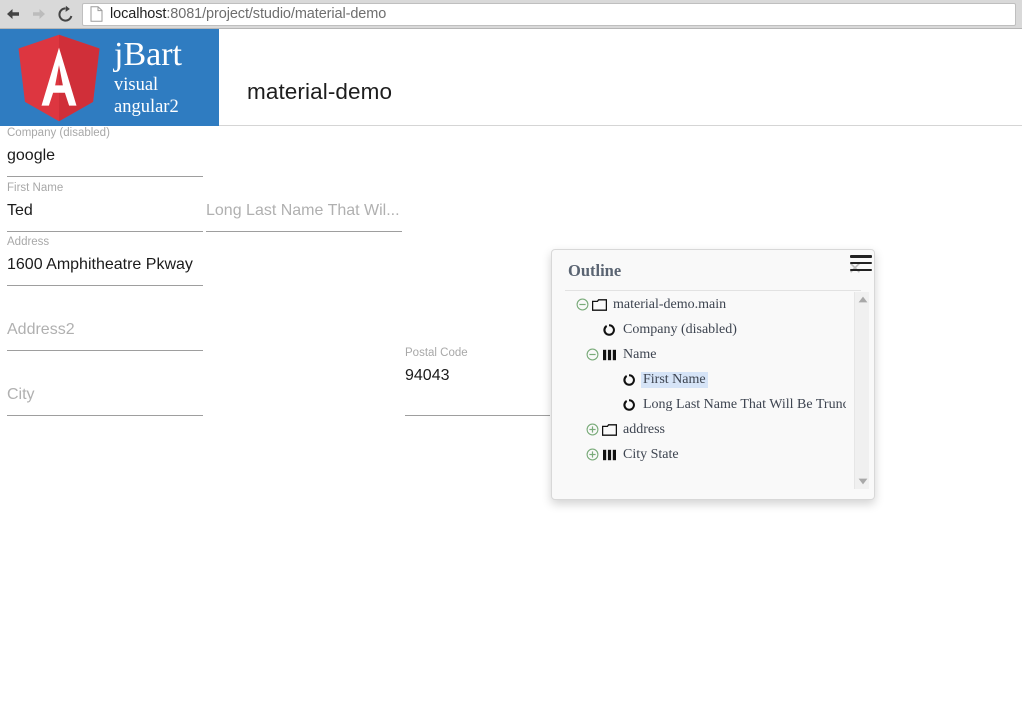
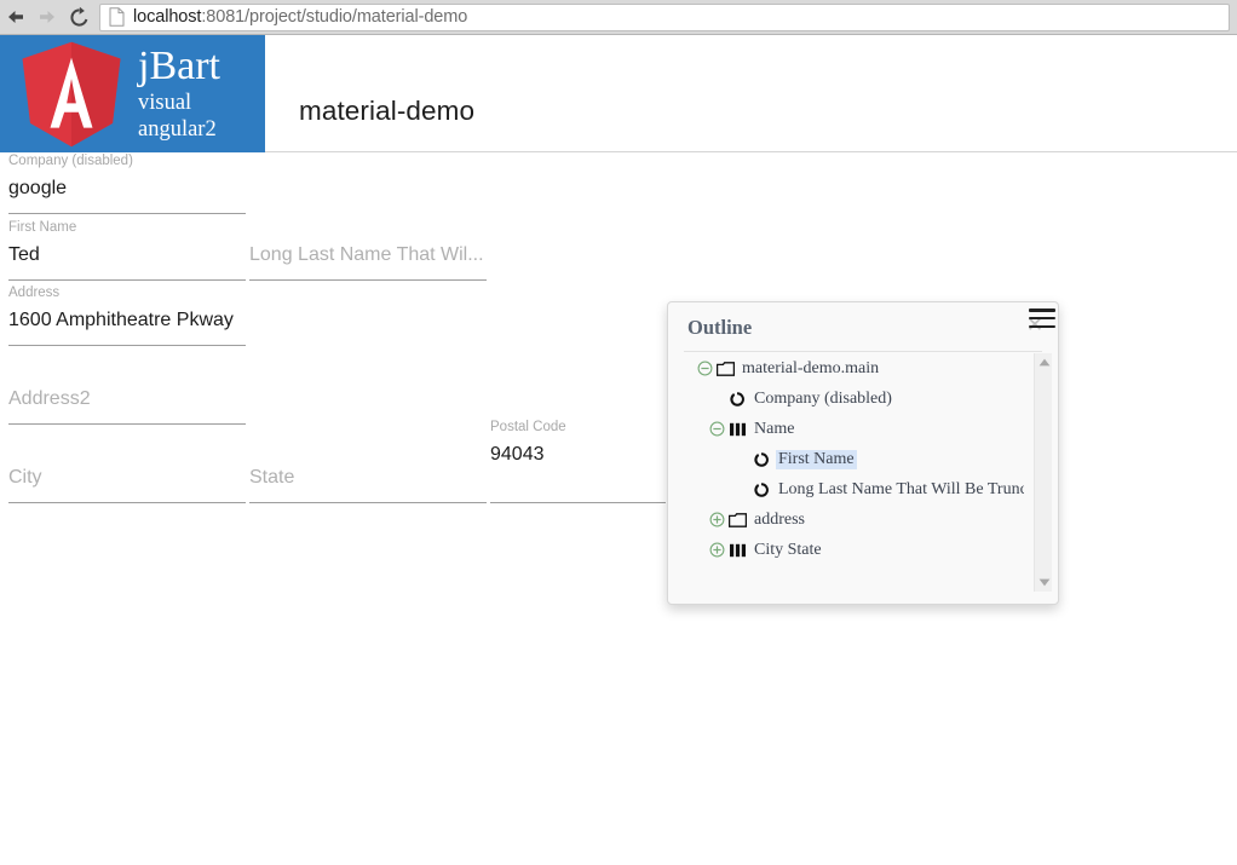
  localhost:8081/project/studio/material-demo
  jBart
  visual angular2
  material-demo
  Company (disabled)
  google
  First Name
  Ted
  Long Last Name That Wil...
  Address
  1600 Amphitheatre Pkway
  Address2
  City
+ State
  Postal Code
  94043
  Outline
  material-demo.main
  Company (disabled)
  Name
  First Name
  Long Last Name That Will Be Trunc
  address
  City State
